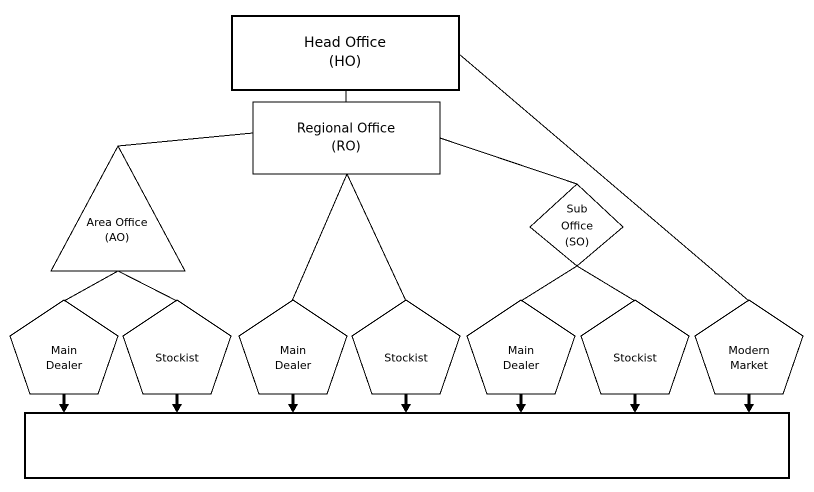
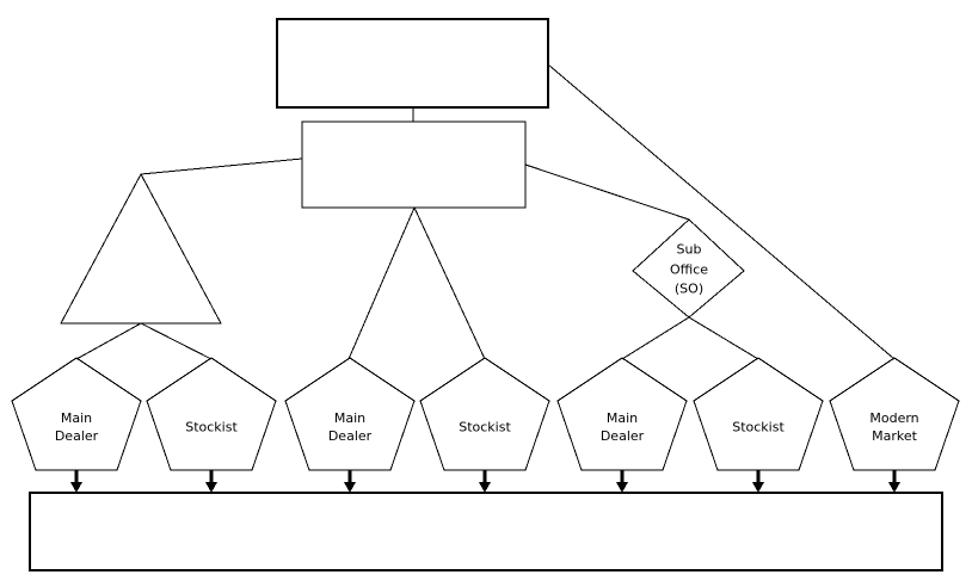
- Head Office
- (HO)
- Regional Office
- (RO)
- Area Office
- (AO)
  Sub
  Office
  (SO)
  Main
  Dealer
  Stockist
  Main
  Dealer
  Stockist
  Main
  Dealer
  Stockist
  Modern
  Market
